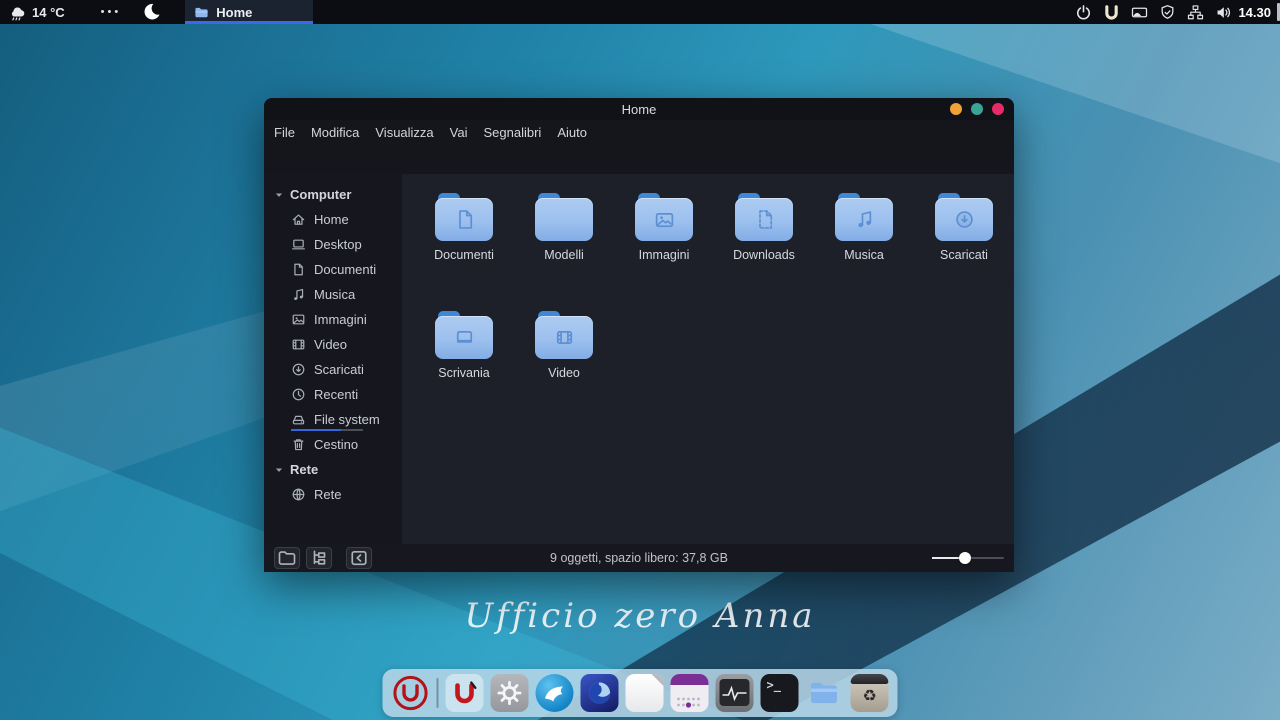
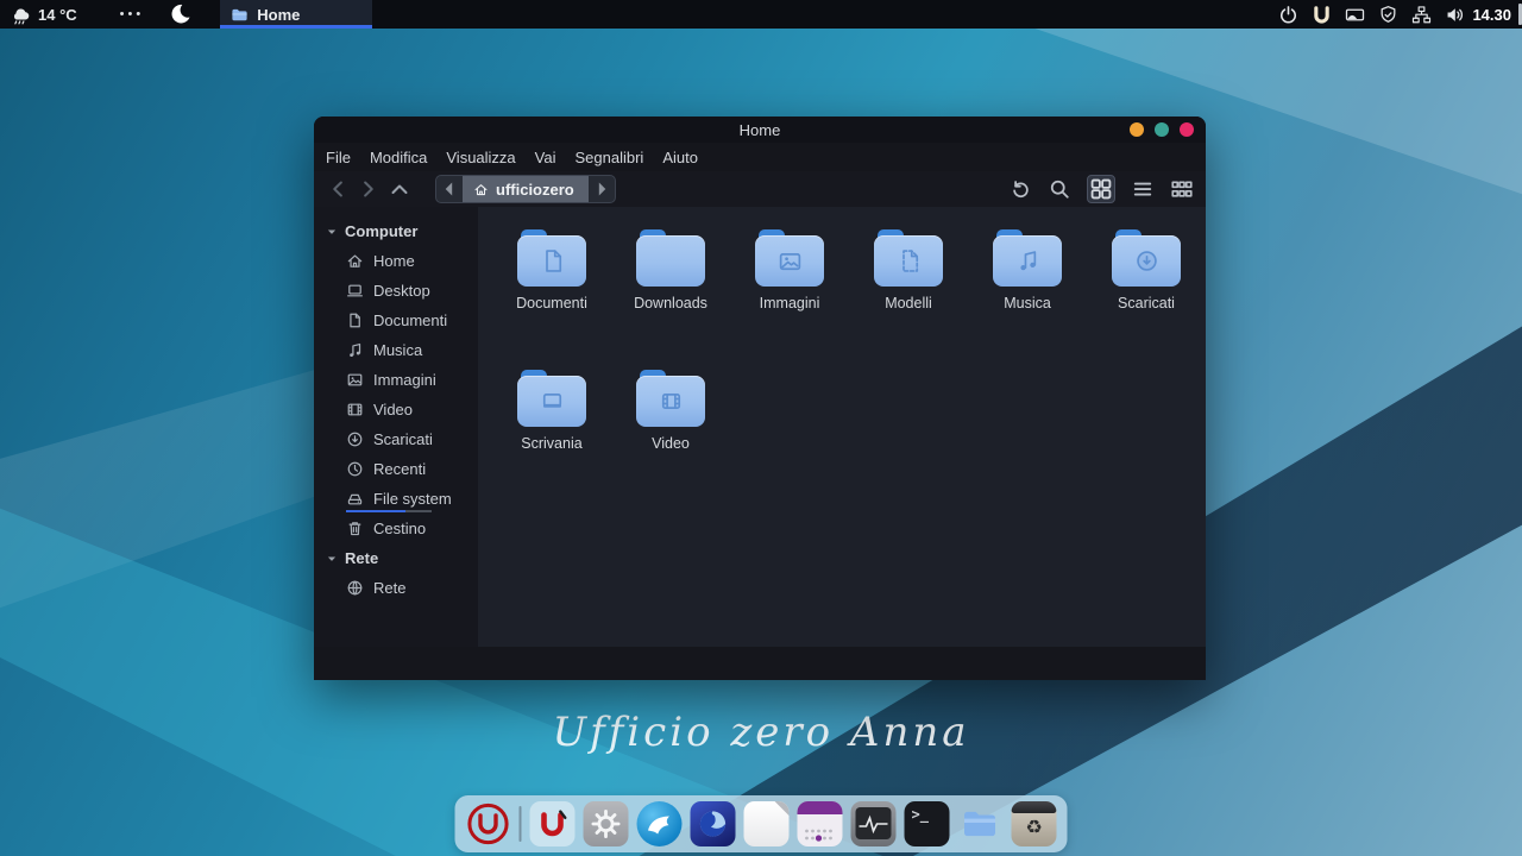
  14 °C
  •••
  Home
  14.30
  Ufficio zero Anna
  Home
  File
  Modifica
  Visualizza
  Vai
  Segnalibri
  Aiuto
+ ufficiozero
  Computer
  Home
  Desktop
  Documenti
  Musica
  Immagini
  Video
  Scaricati
  Recenti
  File system
  Cestino
  Rete
  Rete
  Documenti
- Modelli
+ Downloads
  Immagini
- Downloads
+ Modelli
  Musica
  Scaricati
  Scrivania
  Video
- 9 oggetti, spazio libero: 37,8 GB
  >_
  ♻
